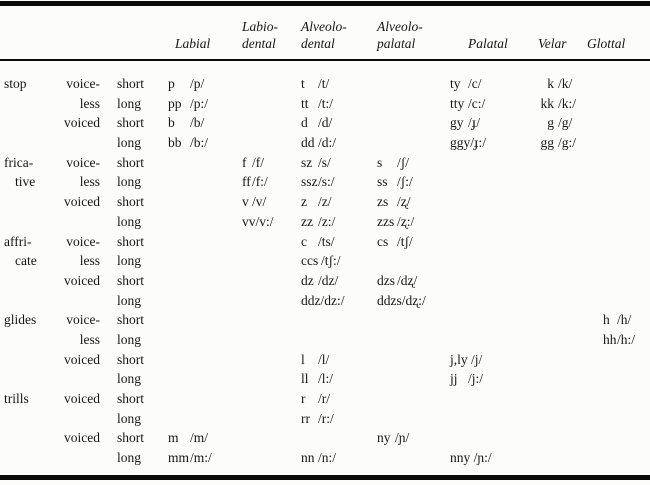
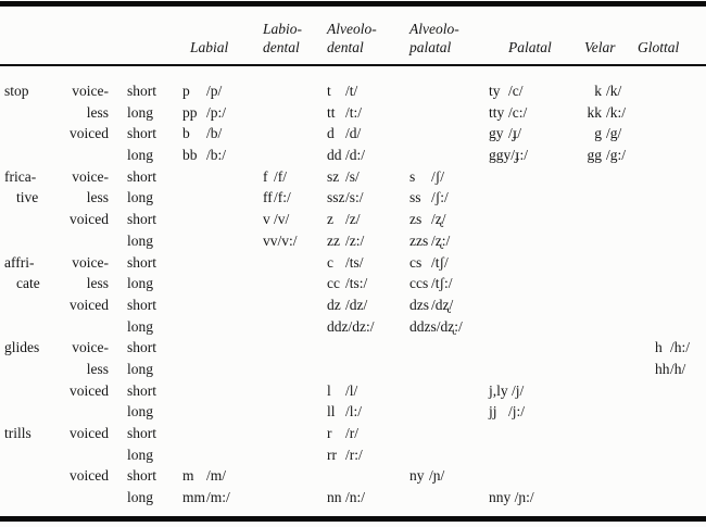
  Labial
  Labio-
  dental
  Alveolo-
  dental
  Alveolo-
  palatal
  Palatal
  Velar
  Glottal
  stop
  voice-
  short
  p /p/
  t /t/
  ty /c/
  k /k/
  less
  long
  pp /p:/
  tt /t:/
  tty /c:/
  kk /k:/
  voiced
  short
  b /b/
  d /d/
  gy /ɟ/
  g /g/
  long
  bb /b:/
  dd /d:/
  ggy/ɟ:/
  gg /g:/
  frica-
  voice-
  short
  f /f/
  sz /s/
  s /ʃ/
  tive
  less
  long
  ff/f:/
  ssz/s:/
  ss /ʃ:/
  voiced
  short
  v /v/
  z /z/
  zs /ʐ/
  long
  vv/v:/
  zz /z:/
  zzs /ʐ:/
  affri-
  voice-
  short
  c /ts/
  cs /tʃ/
  cate
  less
  long
+ cc /ts:/
  ccs /tʃ:/
  voiced
  short
  dz /dz/
  dzs /dʐ/
  long
  ddz/dz:/
  ddzs/dʐ:/
  glides
  voice-
  short
- h /h/
+ h /h:/
  less
  long
- hh/h:/
+ hh/h/
  voiced
  short
  l /l/
  j,ly /j/
  long
  ll /l:/
  jj /j:/
  trills
  voiced
  short
  r /r/
  long
  rr /r:/
  voiced
  short
  m /m/
  ny /ɲ/
  long
  mm/m:/
  nn /n:/
  nny /ɲ:/
